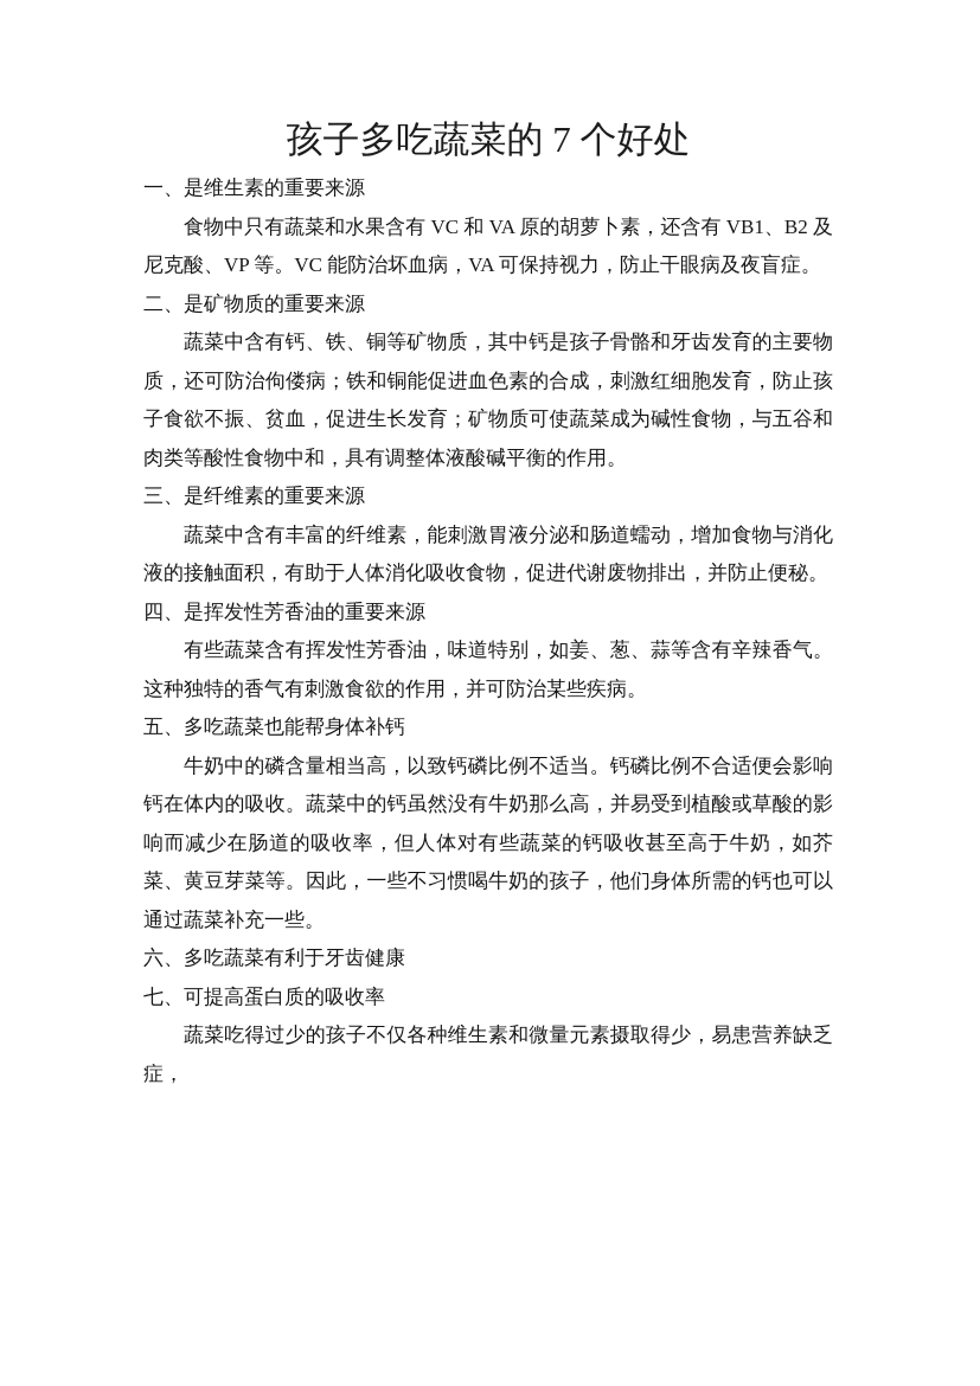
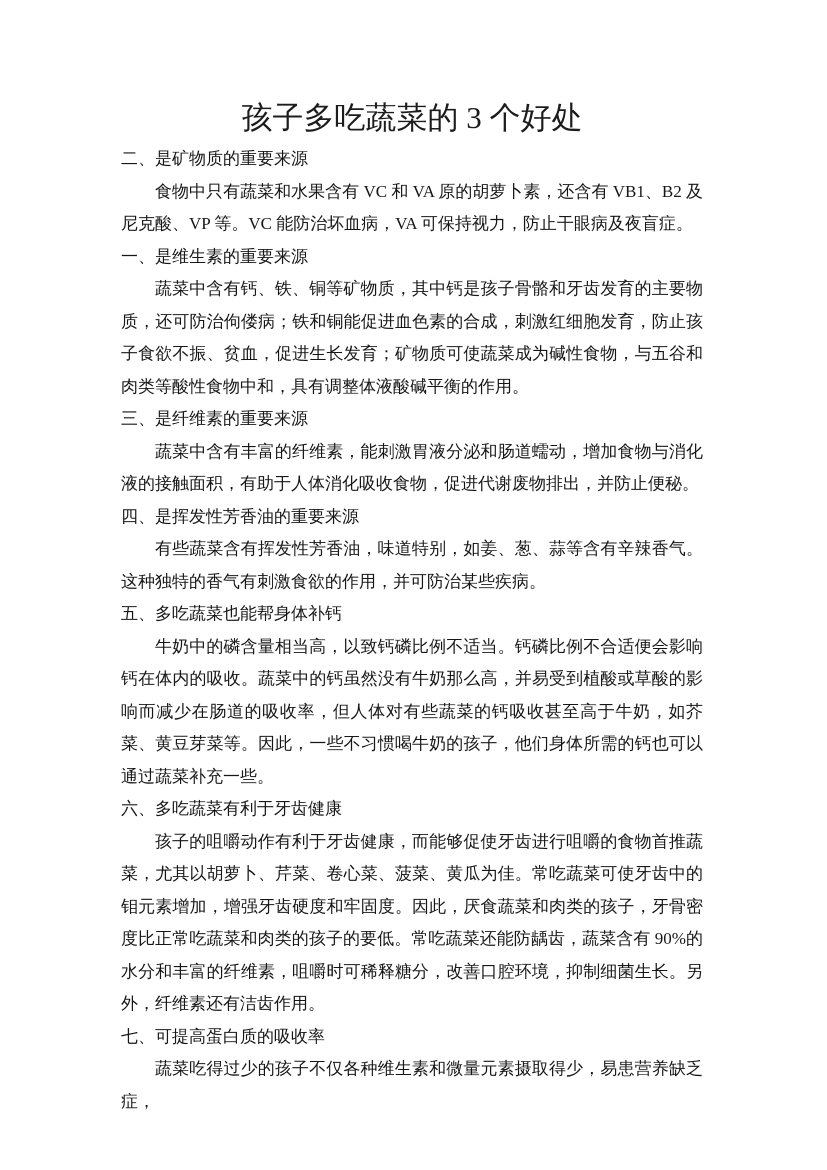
- 孩子多吃蔬菜的 7 个好处
+ 孩子多吃蔬菜的 3 个好处
- 一、是维生素的重要来源
+ 二、是矿物质的重要来源
  食物中只有蔬菜和水果含有 VC 和 VA 原的胡萝卜素，还含有 VB1、B2 及尼克酸、VP 等。VC 能防治坏血病，VA 可保持视力，防止干眼病及夜盲症。
- 二、是矿物质的重要来源
+ 一、是维生素的重要来源
  蔬菜中含有钙、铁、铜等矿物质，其中钙是孩子骨骼和牙齿发育的主要物质，还可防治佝偻病；铁和铜能促进血色素的合成，刺激红细胞发育，防止孩子食欲不振、贫血，促进生长发育；矿物质可使蔬菜成为碱性食物，与五谷和肉类等酸性食物中和，具有调整体液酸碱平衡的作用。
  三、是纤维素的重要来源
  蔬菜中含有丰富的纤维素，能刺激胃液分泌和肠道蠕动，增加食物与消化液的接触面积，有助于人体消化吸收食物，促进代谢废物排出，并防止便秘。
  四、是挥发性芳香油的重要来源
  有些蔬菜含有挥发性芳香油，味道特别，如姜、葱、蒜等含有辛辣香气。这种独特的香气有刺激食欲的作用，并可防治某些疾病。
  五、多吃蔬菜也能帮身体补钙
  牛奶中的磷含量相当高，以致钙磷比例不适当。钙磷比例不合适便会影响钙在体内的吸收。蔬菜中的钙虽然没有牛奶那么高，并易受到植酸或草酸的影响而减少在肠道的吸收率，但人体对有些蔬菜的钙吸收甚至高于牛奶，如芥菜、黄豆芽菜等。因此，一些不习惯喝牛奶的孩子，他们身体所需的钙也可以通过蔬菜补充一些。
  六、多吃蔬菜有利于牙齿健康
+ 孩子的咀嚼动作有利于牙齿健康，而能够促使牙齿进行咀嚼的食物首推蔬菜，尤其以胡萝卜、芹菜、卷心菜、菠菜、黄瓜为佳。常吃蔬菜可使牙齿中的钼元素增加，增强牙齿硬度和牢固度。因此，厌食蔬菜和肉类的孩子，牙骨密度比正常吃蔬菜和肉类的孩子的要低。常吃蔬菜还能防龋齿，蔬菜含有 90%的水分和丰富的纤维素，咀嚼时可稀释糖分，改善口腔环境，抑制细菌生长。另外，纤维素还有洁齿作用。
  七、可提高蛋白质的吸收率
  蔬菜吃得过少的孩子不仅各种维生素和微量元素摄取得少，易患营养缺乏症，
